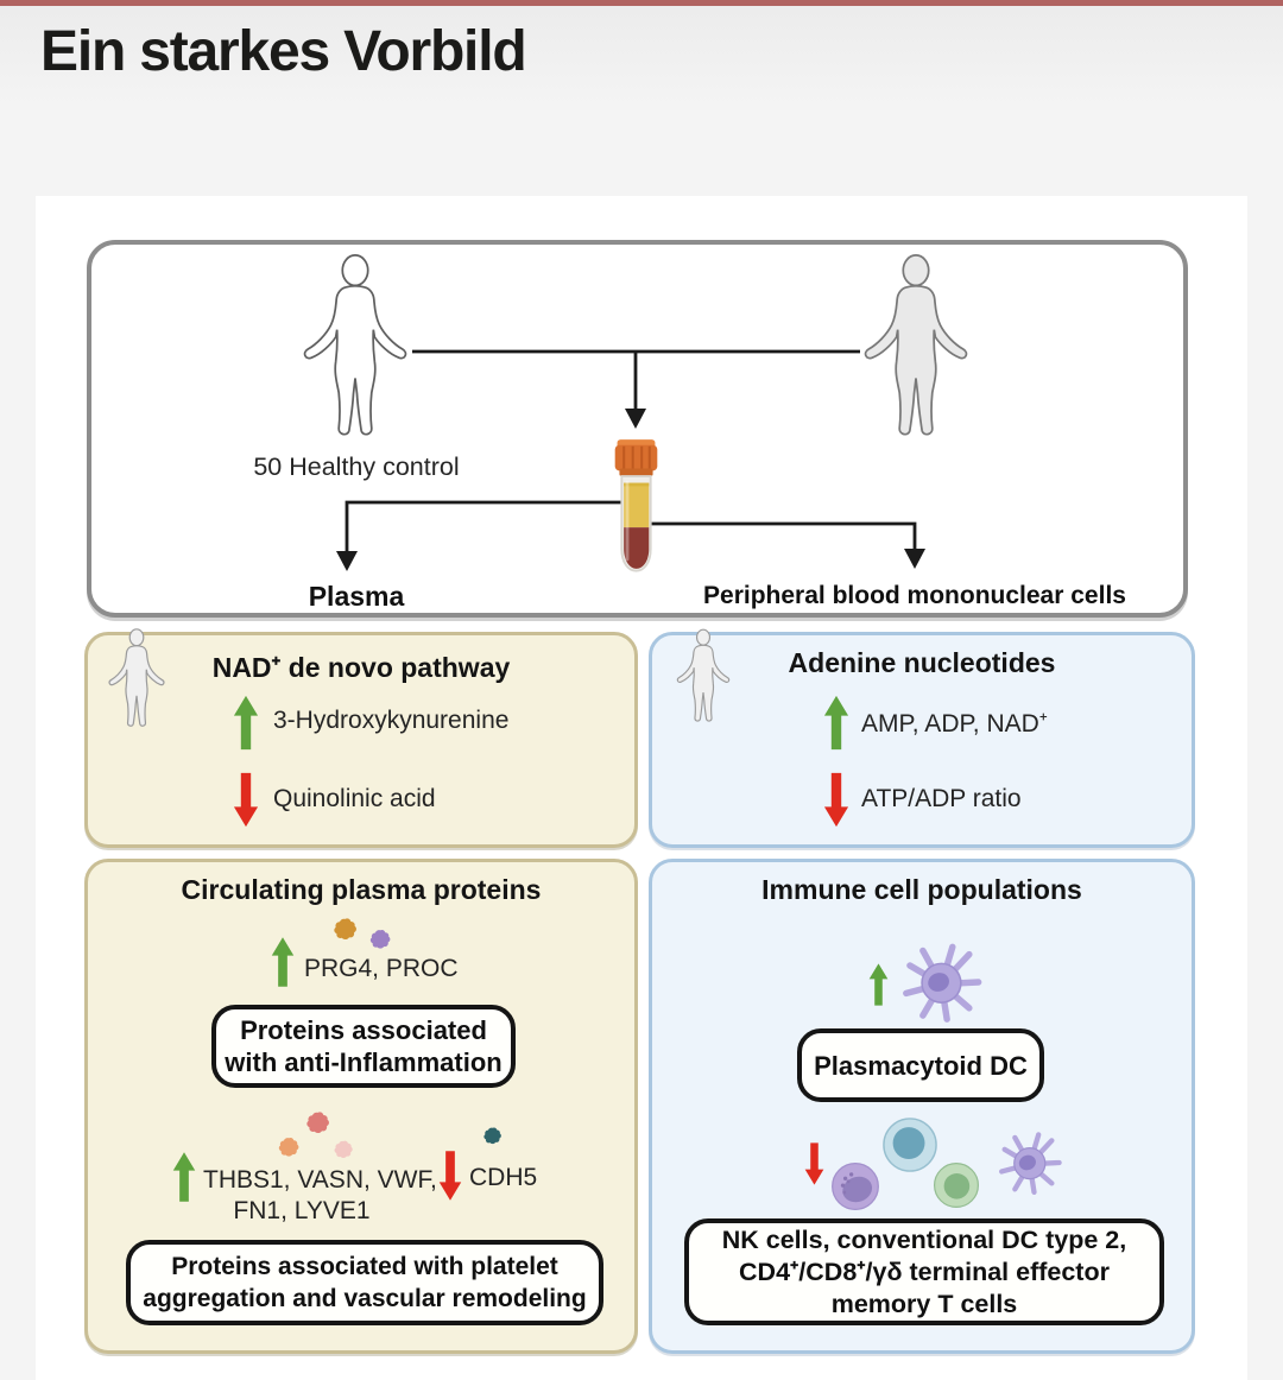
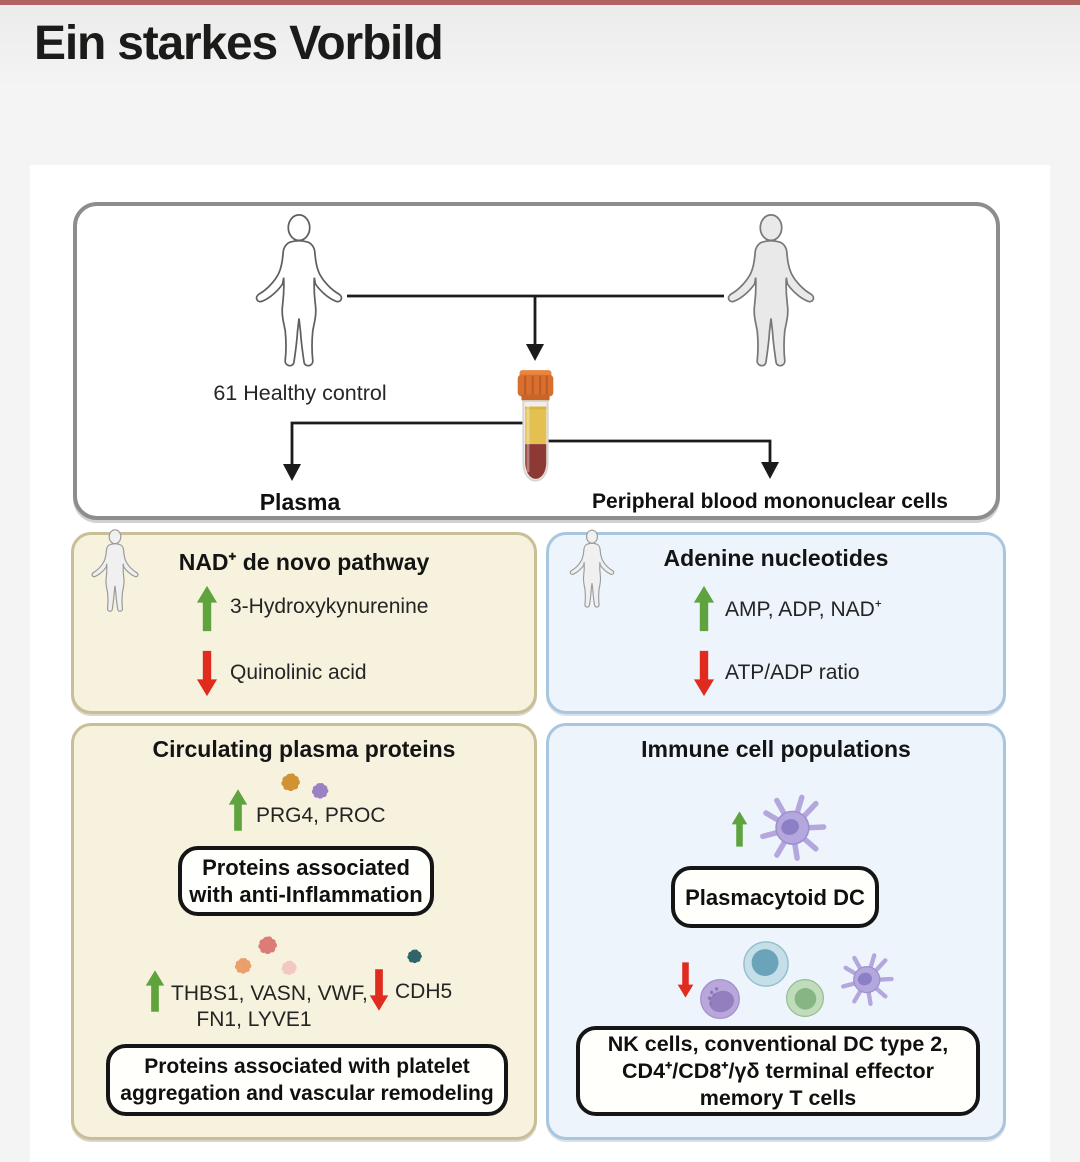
  Ein starkes Vorbild
- 50 Healthy control
+ 61 Healthy control
  Plasma
  Peripheral blood mononuclear cells
  NAD⁺ de novo pathway
  3-Hydroxykynurenine
  Quinolinic acid
  Adenine nucleotides
  AMP, ADP, NAD⁺
  ATP/ADP ratio
  Circulating plasma proteins
  PRG4, PROC
  Proteins associated
  with anti-Inflammation
  THBS1, VASN, VWF,
  FN1, LYVE1
  CDH5
  Proteins associated with platelet
  aggregation and vascular remodeling
  Immune cell populations
  Plasmacytoid DC
  NK cells, conventional DC type 2,
  CD4⁺/CD8⁺/γδ terminal effector
  memory T cells
